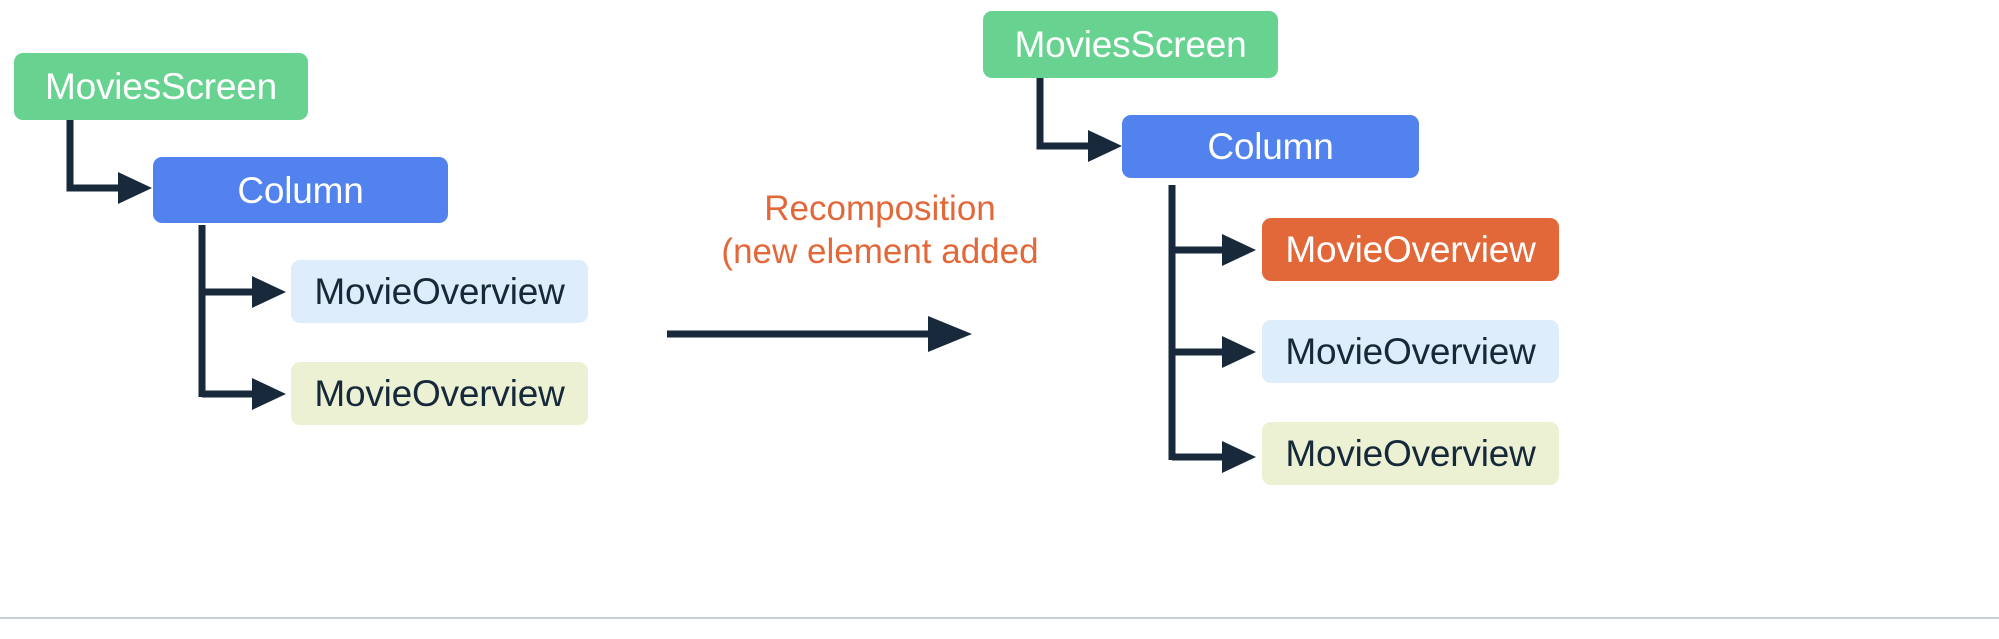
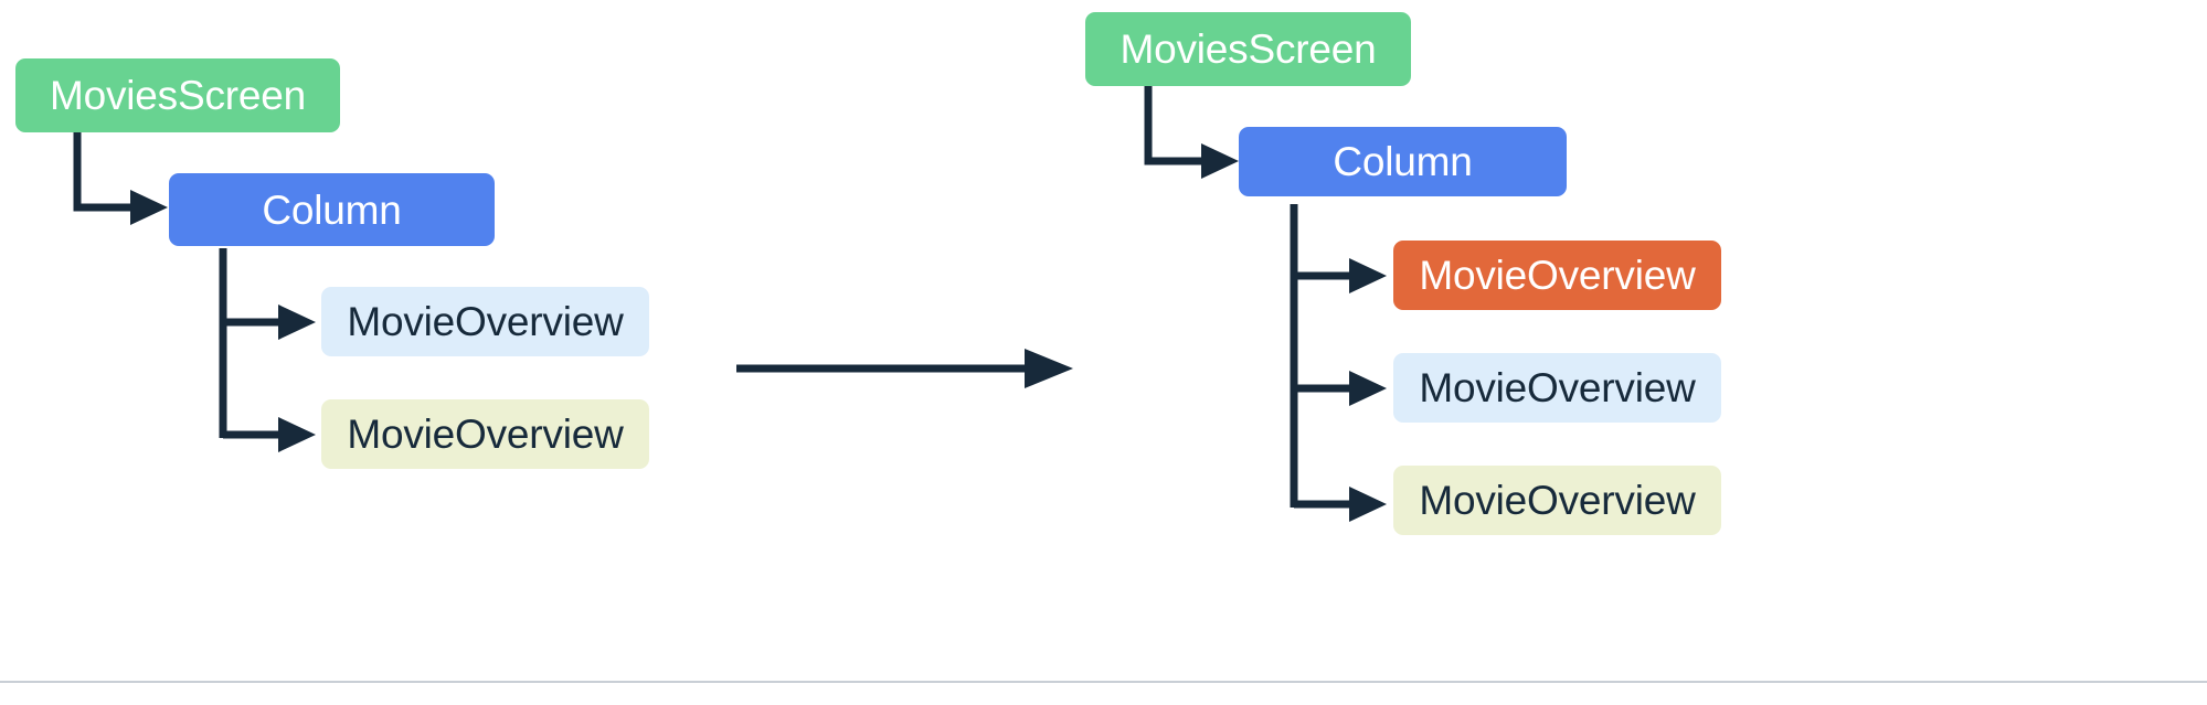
  MoviesScreen
  Column
  MovieOverview
  MovieOverview
- Recomposition
- (new element added
  MoviesScreen
  Column
  MovieOverview
  MovieOverview
  MovieOverview
